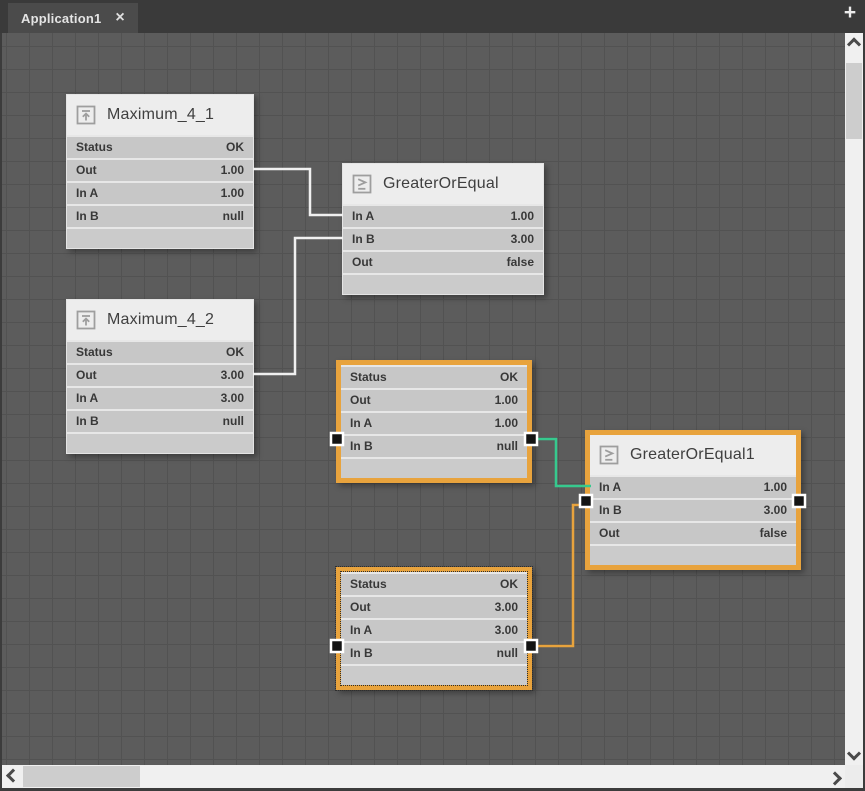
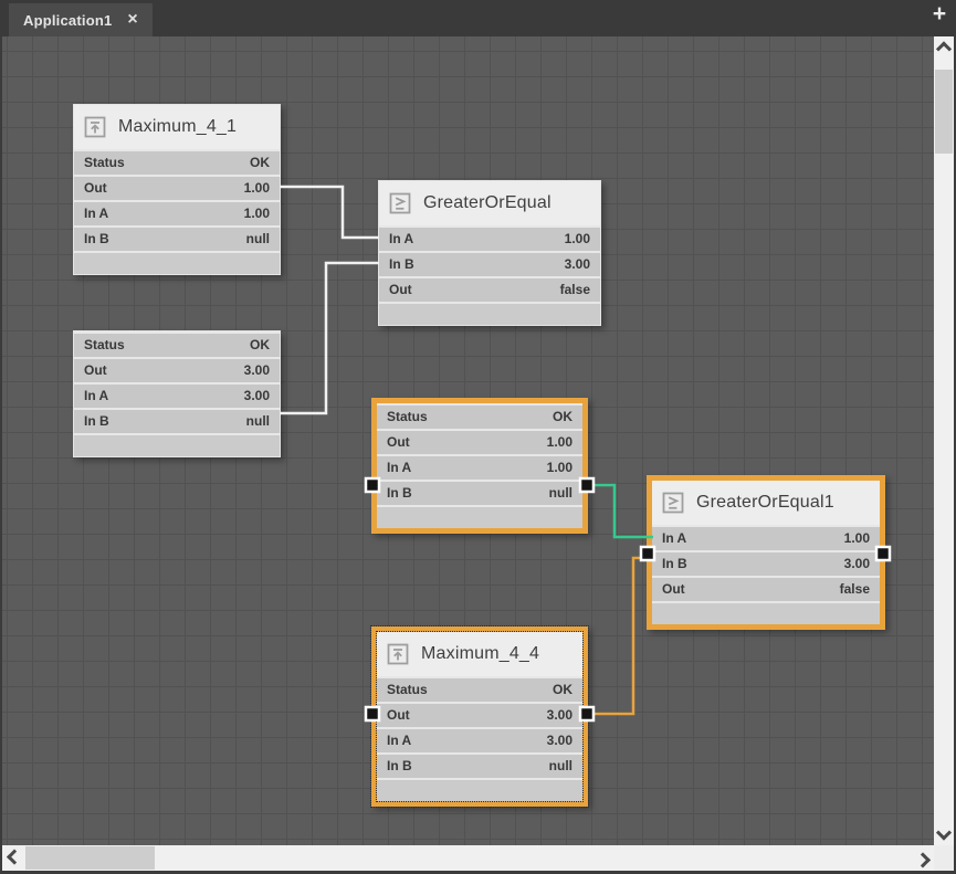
  Application1
  ×
  +
  Maximum_4_1
  Status
  OK
  Out
  1.00
  In A
  1.00
  In B
  null
  GreaterOrEqual
  In A
  1.00
  In B
  3.00
  Out
  false
- Maximum_4_2
  Status
  OK
  Out
  3.00
  In A
  3.00
  In B
  null
  Status
  OK
  Out
  1.00
  In A
  1.00
  In B
  null
  GreaterOrEqual1
  In A
  1.00
  In B
  3.00
  Out
  false
+ Maximum_4_4
  Status
  OK
  Out
  3.00
  In A
  3.00
  In B
  null
